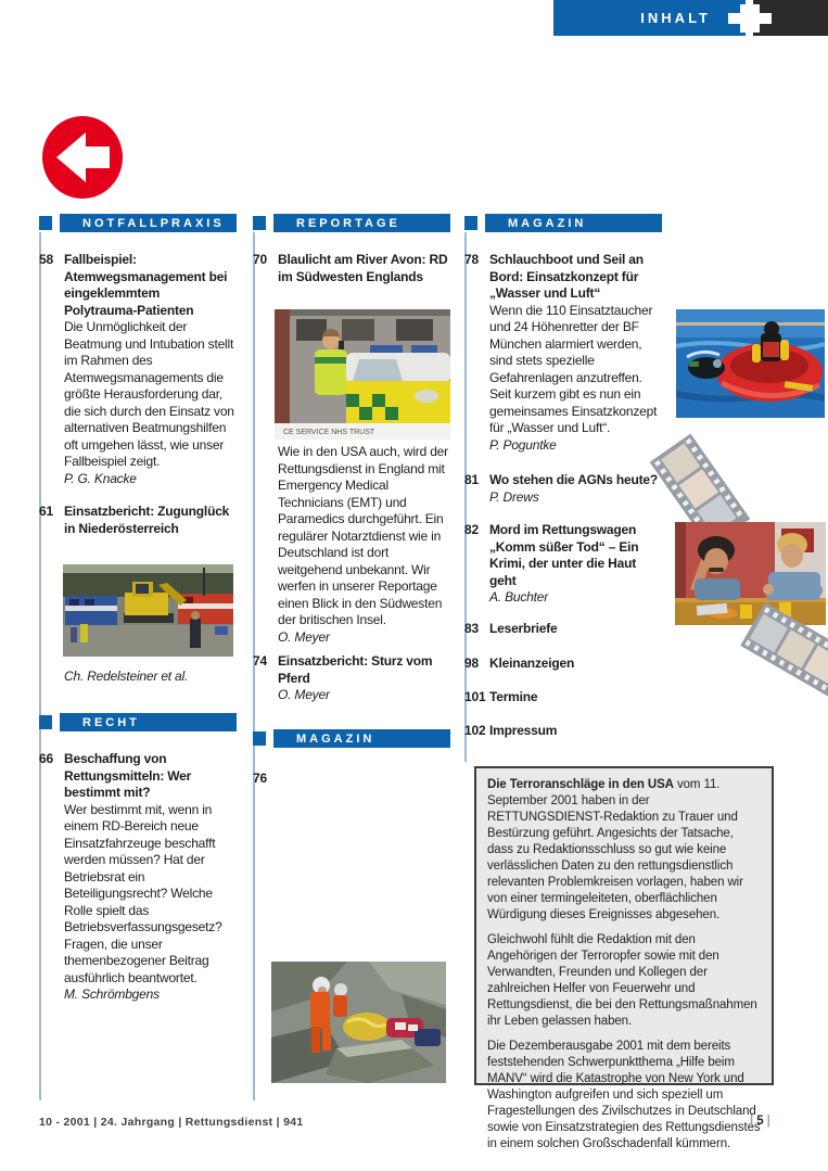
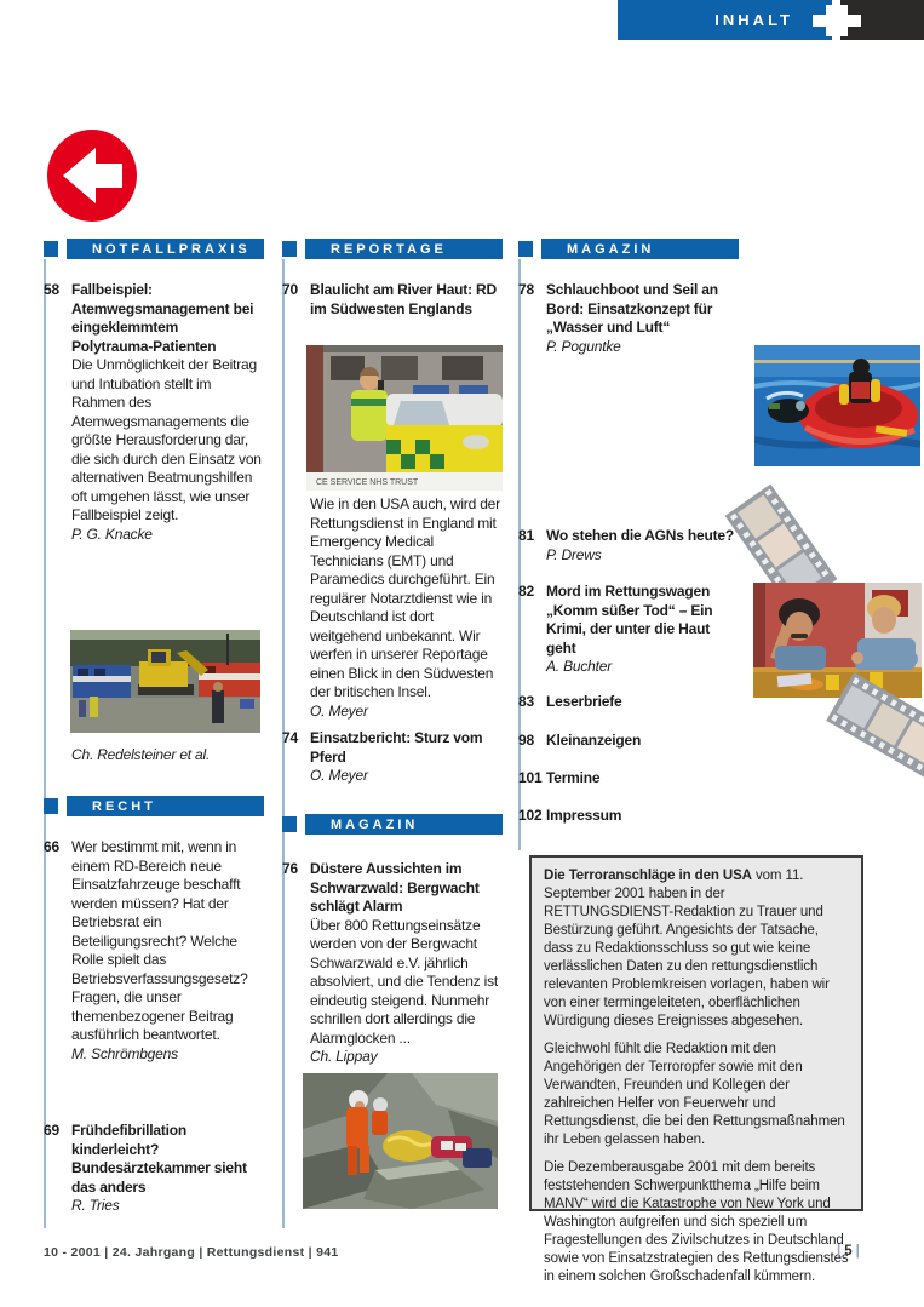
  INHALT
  NOTFALLPRAXIS
  REPORTAGE
  MAGAZIN
  RECHT
  MAGAZIN
  58
  Fallbeispiel: Atemwegsmanagement bei eingeklemmtem Polytrauma-Patienten
- Die Unmöglichkeit der Beatmung und Intubation stellt im Rahmen des Atemwegsmanagements die größte Herausforderung dar, die sich durch den Einsatz von alternativen Beatmungshilfen oft umgehen lässt, wie unser Fallbeispiel zeigt.
+ Die Unmöglichkeit der Beitrag und Intubation stellt im Rahmen des Atemwegsmanagements die größte Herausforderung dar, die sich durch den Einsatz von alternativen Beatmungshilfen oft umgehen lässt, wie unser Fallbeispiel zeigt.
  P. G. Knacke
- 61
- Einsatzbericht: Zugunglück in Niederösterreich
  Ch. Redelsteiner et al.
  66
- Beschaffung von Rettungsmitteln: Wer bestimmt mit?
  Wer bestimmt mit, wenn in einem RD-Bereich neue Einsatzfahrzeuge beschafft werden müssen? Hat der Betriebsrat ein Beteiligungsrecht? Welche Rolle spielt das Betriebsverfassungsgesetz? Fragen, die unser themenbezogener Beitrag ausführlich beantwortet.
  M. Schrömbgens
+ 69
+ Frühdefibrillation kinderleicht? Bundesärztekammer sieht das anders
+ R. Tries
  70
- Blaulicht am River Avon: RD im Südwesten Englands
+ Blaulicht am River Haut: RD im Südwesten Englands
  Wie in den USA auch, wird der Rettungsdienst in England mit Emergency Medical Technicians (EMT) und Paramedics durchgeführt. Ein regulärer Notarztdienst wie in Deutschland ist dort weitgehend unbekannt. Wir werfen in unserer Reportage einen Blick in den Südwesten der britischen Insel.
  O. Meyer
  74
  Einsatzbericht: Sturz vom Pferd
  O. Meyer
  76
+ Düstere Aussichten im Schwarzwald: Bergwacht schlägt Alarm
+ Über 800 Rettungseinsätze werden von der Bergwacht Schwarzwald e.V. jährlich absolviert, und die Tendenz ist eindeutig steigend. Nunmehr schrillen dort allerdings die Alarmglocken ...
+ Ch. Lippay
  78
  Schlauchboot und Seil an Bord: Einsatzkonzept für „Wasser und Luft“
- Wenn die 110 Einsatztaucher und 24 Höhenretter der BF München alarmiert werden, sind stets spezielle Gefahrenlagen anzutreffen. Seit kurzem gibt es nun ein gemeinsames Einsatzkonzept für „Wasser und Luft“.
  P. Poguntke
  81
  Wo stehen die AGNs heute?
  P. Drews
  82
  Mord im Rettungswagen „Komm süßer Tod“ – Ein Krimi, der unter die Haut geht
  A. Buchter
  83
  Leserbriefe
  98
  Kleinanzeigen
  101
  Termine
  102
  Impressum
  Die Terroranschläge in den USA vom 11. September 2001 haben in der RETTUNGSDIENST-Redaktion zu Trauer und Bestürzung geführt. Angesichts der Tatsache, dass zu Redaktionsschluss so gut wie keine verlässlichen Daten zu den rettungsdienstlich relevanten Problemkreisen vorlagen, haben wir von einer termingeleiteten, oberflächlichen Würdigung dieses Ereignisses abgesehen.
  Gleichwohl fühlt die Redaktion mit den Angehörigen der Terroropfer sowie mit den Verwandten, Freunden und Kollegen der zahlreichen Helfer von Feuerwehr und Rettungsdienst, die bei den Rettungsmaßnahmen ihr Leben gelassen haben.
  Die Dezemberausgabe 2001 mit dem bereits feststehenden Schwerpunktthema „Hilfe beim MANV“ wird die Katastrophe von New York und Washington aufgreifen und sich speziell um Fragestellungen des Zivilschutzes in Deutschland sowie von Einsatzstrategien des Rettungsdienstes in einem solchen Großschadenfall kümmern.
  10 - 2001 | 24. Jahrgang | Rettungsdienst | 941
  | 5 |
